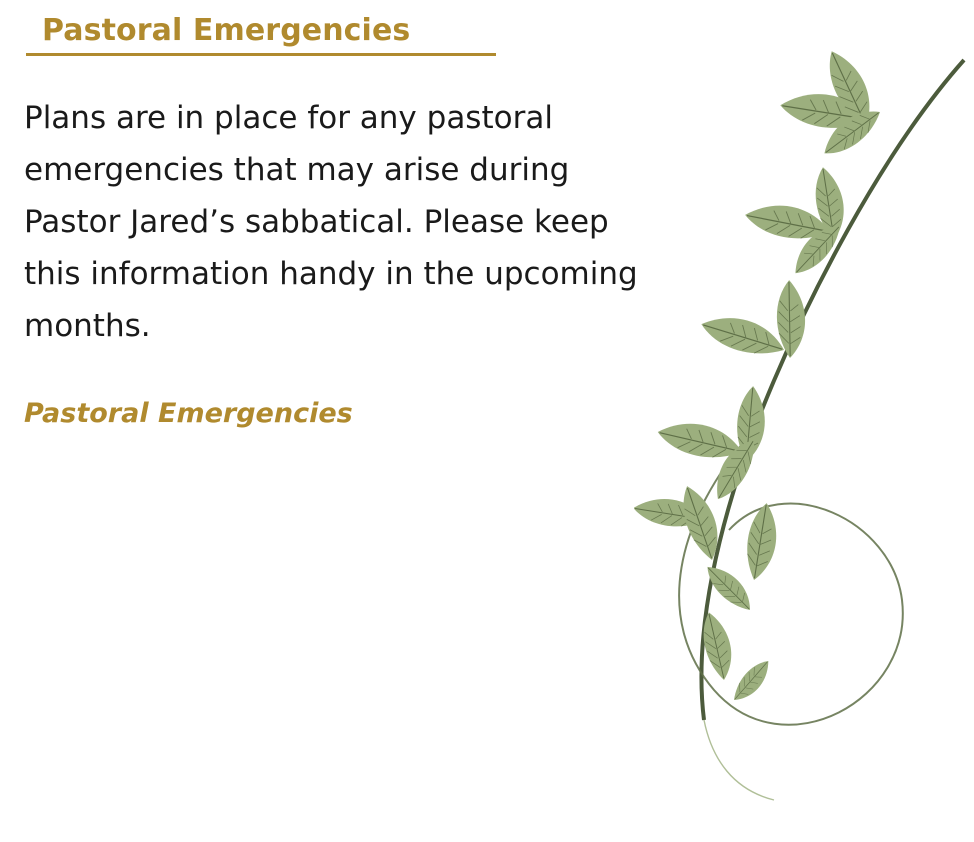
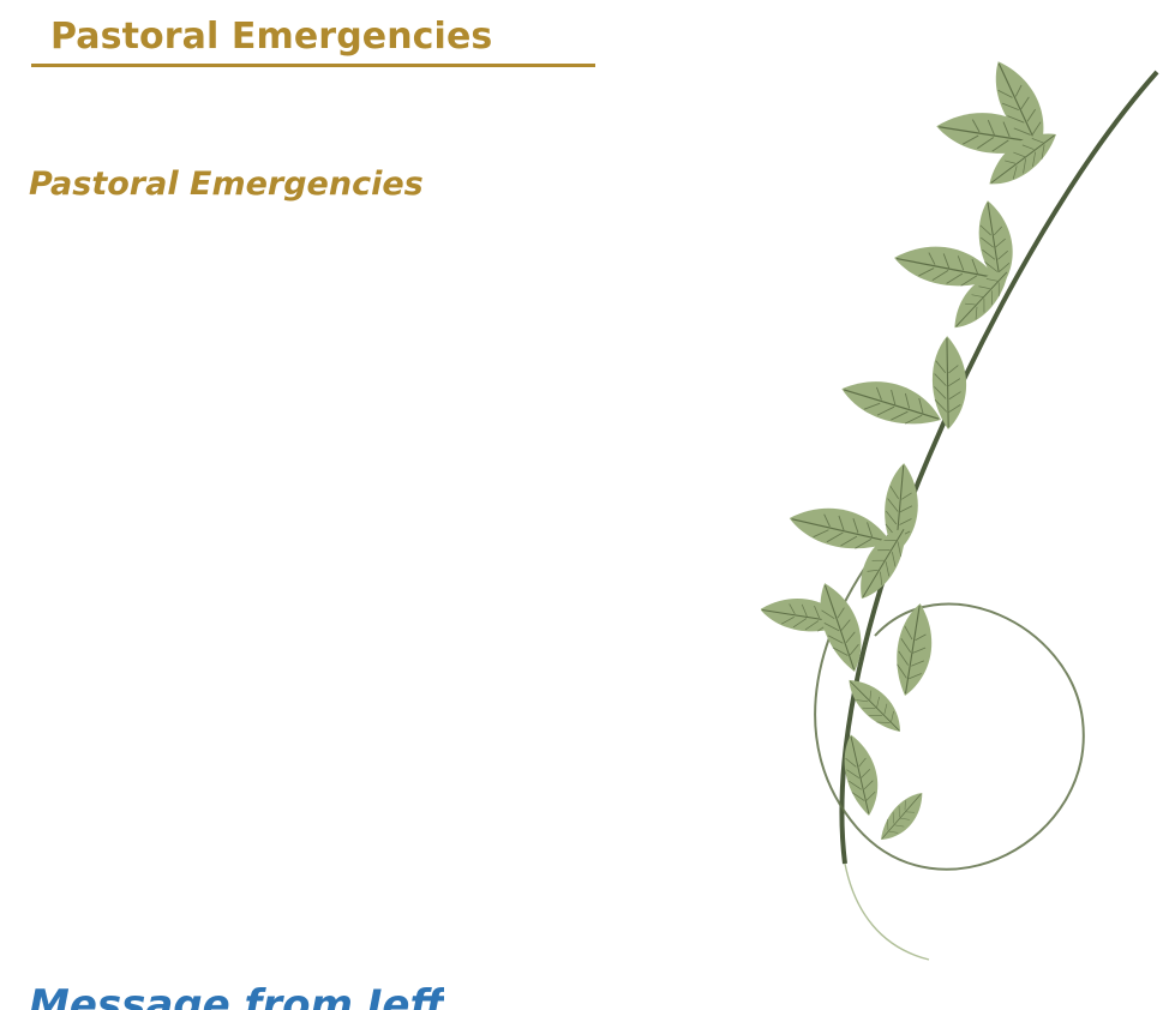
  Pastoral Emergencies
- Plans are in place for any pastoral emergencies that may arise during Pastor Jared’s sabbatical. Please keep this information handy in the upcoming months.
  Pastoral Emergencies
+ Message from Jeff
